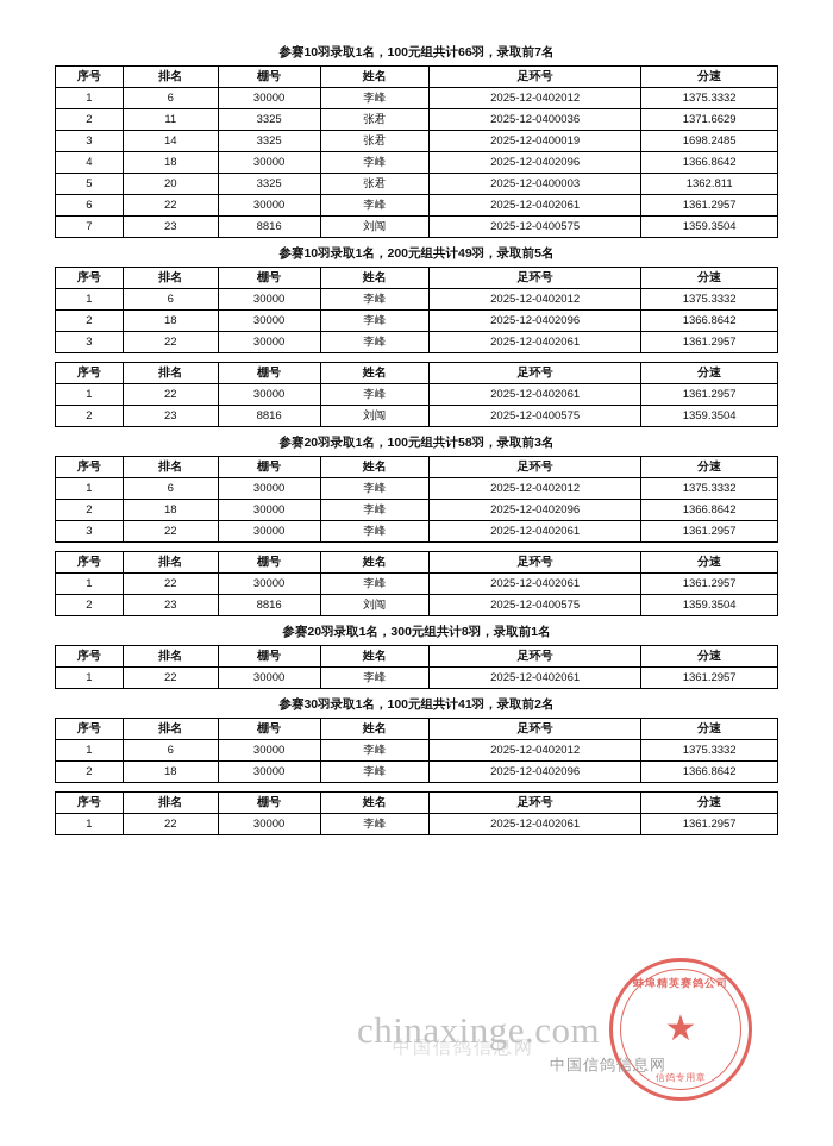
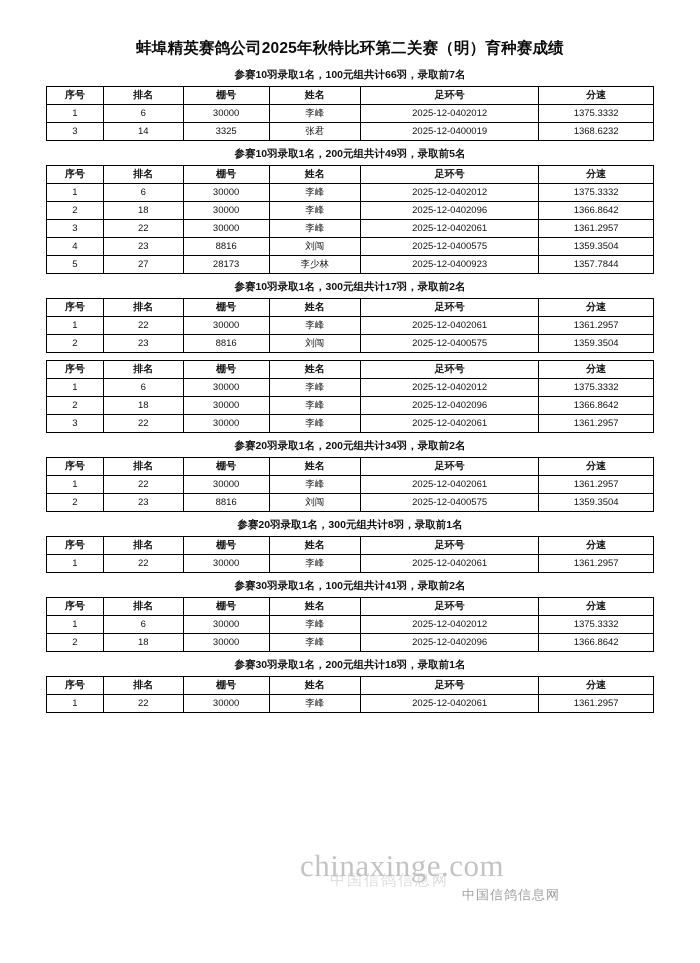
+ 蚌埠精英赛鸽公司2025年秋特比环第二关赛（明）育种赛成绩
  参赛10羽录取1名，100元组共计66羽，录取前7名
  序号	排名	棚号	姓名	足环号	分速
  1	6	30000	李峰	2025-12-0402012	1375.3332
- 2	11	3325	张君	2025-12-0400036	1371.6629
- 3	14	3325	张君	2025-12-0400019	1698.2485
+ 3	14	3325	张君	2025-12-0400019	1368.6232
- 4	18	30000	李峰	2025-12-0402096	1366.8642
- 5	20	3325	张君	2025-12-0400003	1362.811
- 6	22	30000	李峰	2025-12-0402061	1361.2957
- 7	23	8816	刘闯	2025-12-0400575	1359.3504
  参赛10羽录取1名，200元组共计49羽，录取前5名
  序号	排名	棚号	姓名	足环号	分速
  1	6	30000	李峰	2025-12-0402012	1375.3332
  2	18	30000	李峰	2025-12-0402096	1366.8642
  3	22	30000	李峰	2025-12-0402061	1361.2957
+ 4	23	8816	刘闯	2025-12-0400575	1359.3504
+ 5	27	28173	李少林	2025-12-0400923	1357.7844
+ 参赛10羽录取1名，300元组共计17羽，录取前2名
  序号	排名	棚号	姓名	足环号	分速
  1	22	30000	李峰	2025-12-0402061	1361.2957
  2	23	8816	刘闯	2025-12-0400575	1359.3504
- 参赛20羽录取1名，100元组共计58羽，录取前3名
  序号	排名	棚号	姓名	足环号	分速
  1	6	30000	李峰	2025-12-0402012	1375.3332
  2	18	30000	李峰	2025-12-0402096	1366.8642
  3	22	30000	李峰	2025-12-0402061	1361.2957
+ 参赛20羽录取1名，200元组共计34羽，录取前2名
  序号	排名	棚号	姓名	足环号	分速
  1	22	30000	李峰	2025-12-0402061	1361.2957
  2	23	8816	刘闯	2025-12-0400575	1359.3504
  参赛20羽录取1名，300元组共计8羽，录取前1名
  序号	排名	棚号	姓名	足环号	分速
  1	22	30000	李峰	2025-12-0402061	1361.2957
  参赛30羽录取1名，100元组共计41羽，录取前2名
  序号	排名	棚号	姓名	足环号	分速
  1	6	30000	李峰	2025-12-0402012	1375.3332
  2	18	30000	李峰	2025-12-0402096	1366.8642
+ 参赛30羽录取1名，200元组共计18羽，录取前1名
  序号	排名	棚号	姓名	足环号	分速
  1	22	30000	李峰	2025-12-0402061	1361.2957
- 蚌埠精英赛鸽公司
- ★
- 信鸽专用章
  中国信鸽信息网
  chinaxinge.com
  中国信鸽信息网
